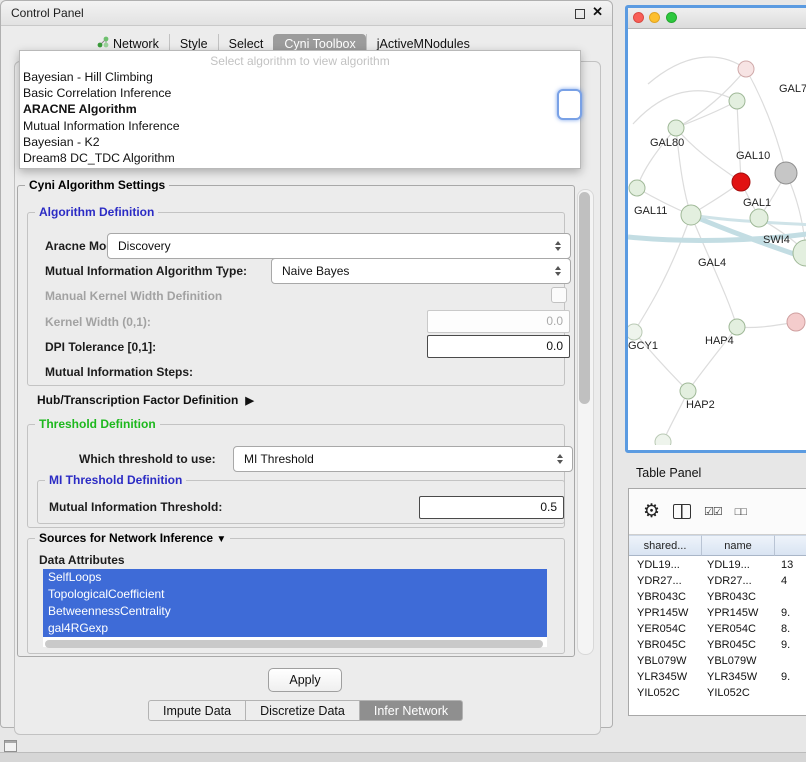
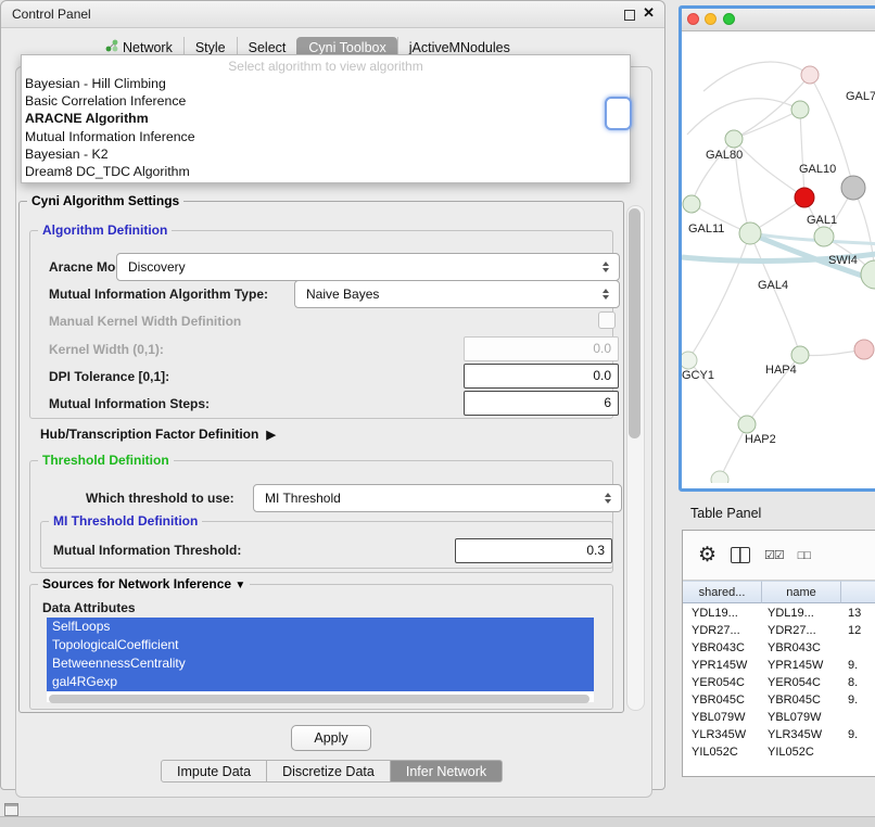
  Control Panel
  ✕
  Network
  Style
  Select
  Cyni Toolbox
  jActiveMNodules
  Cyni Algorithm Settings
  Algorithm Definition
  Aracne Mo
  Discovery
  Mutual Information Algorithm Type:
  Naive Bayes
  Manual Kernel Width Definition
  Kernel Width (0,1):
  0.0
  DPI Tolerance [0,1]:
  0.0
  Mutual Information Steps:
+ 6
  Hub/Transcription Factor Definition ▶
  Threshold Definition
  Which threshold to use:
  MI Threshold
  MI Threshold Definition
  Mutual Information Threshold:
- 0.5
+ 0.3
  Sources for Network Inference ▼
  Data Attributes
  SelfLoops
  TopologicalCoefficient
  BetweennessCentrality
  gal4RGexp
  Apply
  Impute Data
  Discretize Data
  Infer Network
  Select algorithm to view algorithm
  Bayesian - Hill Climbing
  Basic Correlation Inference
  ARACNE Algorithm
  Mutual Information Inference
  Bayesian - K2
  Dream8 DC_TDC Algorithm
  GAL7
  GAL80
  GAL10
  GAL11
  GAL1
  SWI4
  GAL4
  GCY1
  HAP4
  HAP2
  Table Panel
  ⚙
  ☑☑
  □□
  shared...
  name
  YDL19...
  YDL19...
  13
  YDR27...
  YDR27...
- 4
+ 12
  YBR043C
  YBR043C
  YPR145W
  YPR145W
  9.
  YER054C
  YER054C
  8.
  YBR045C
  YBR045C
  9.
  YBL079W
  YBL079W
  YLR345W
  YLR345W
  9.
  YIL052C
  YIL052C
